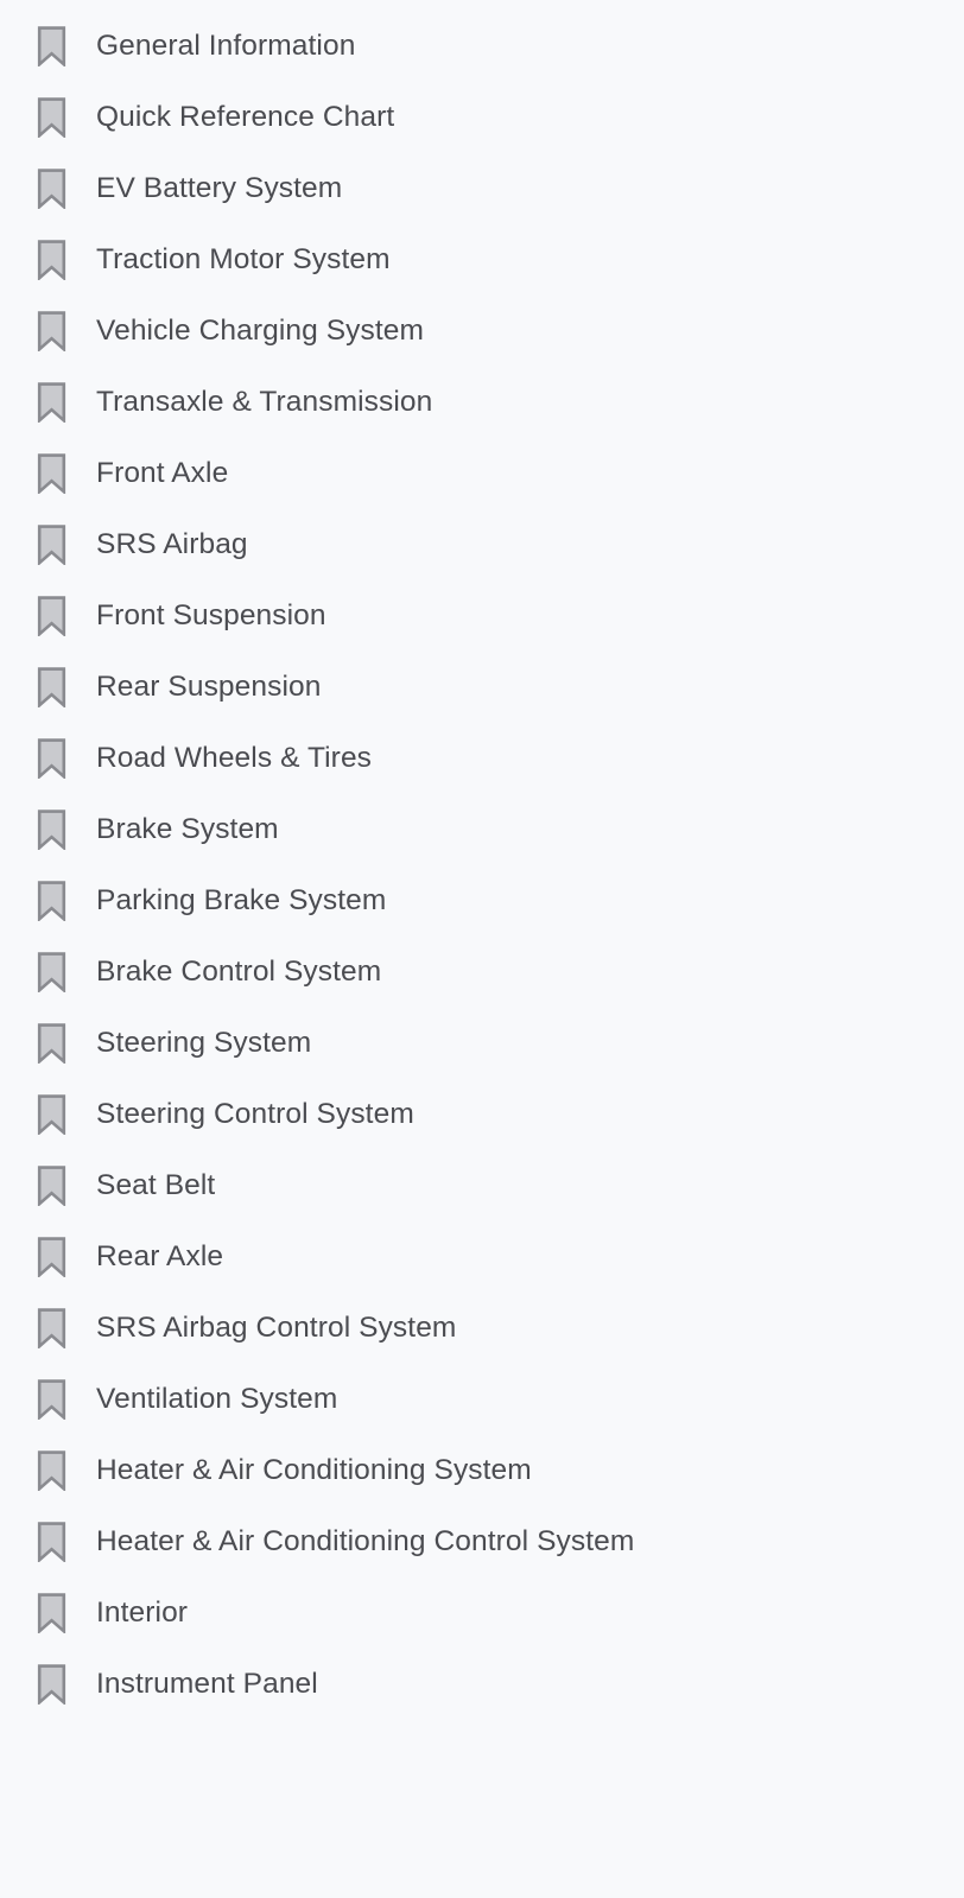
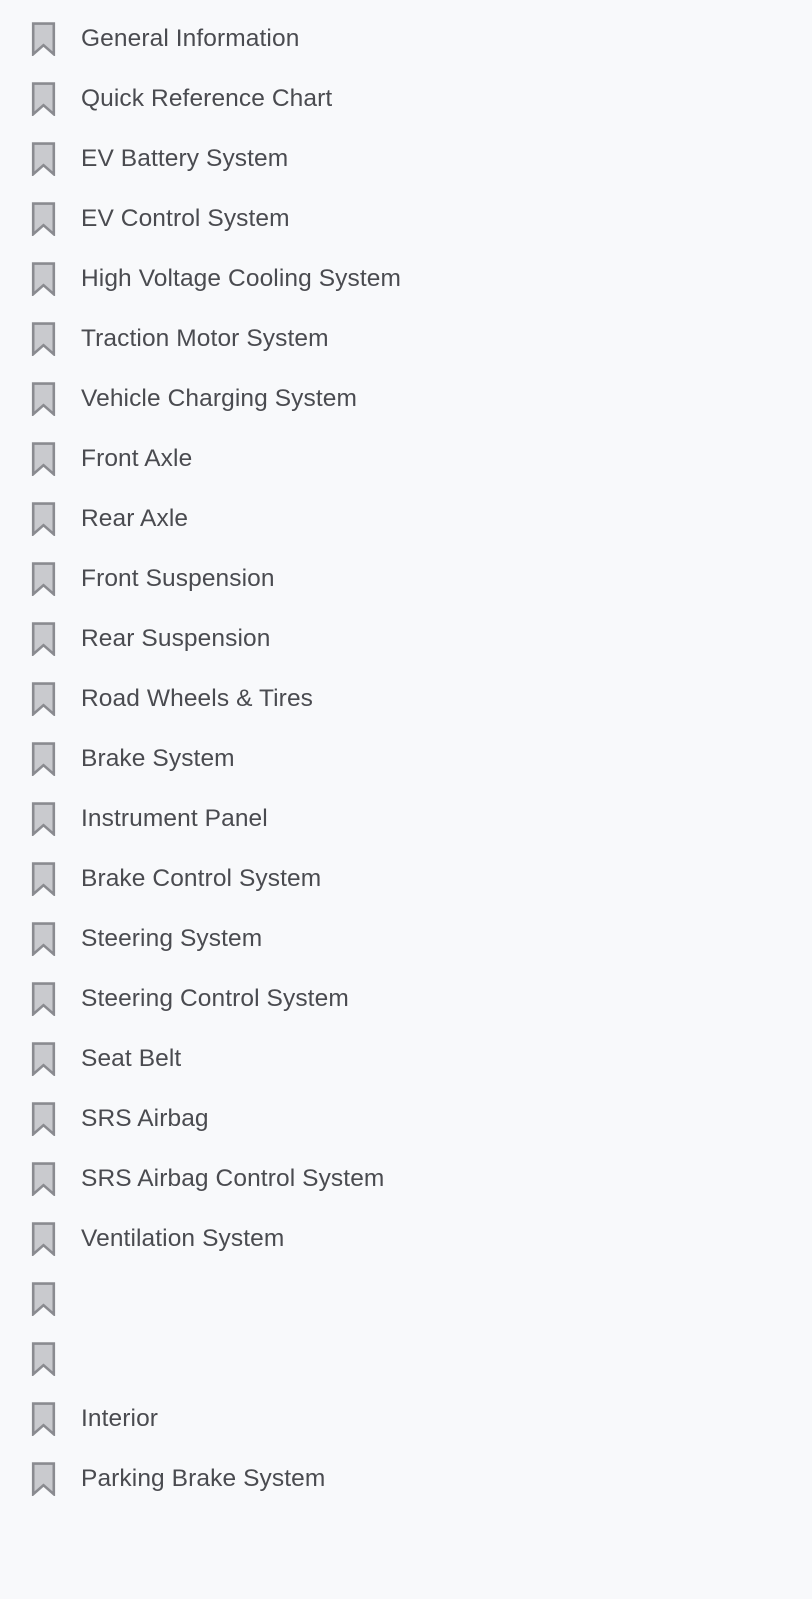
  General Information
  Quick Reference Chart
  EV Battery System
+ EV Control System
+ High Voltage Cooling System
  Traction Motor System
  Vehicle Charging System
- Transaxle & Transmission
  Front Axle
- SRS Airbag
+ Rear Axle
  Front Suspension
  Rear Suspension
  Road Wheels & Tires
  Brake System
- Parking Brake System
+ Instrument Panel
  Brake Control System
  Steering System
  Steering Control System
  Seat Belt
- Rear Axle
+ SRS Airbag
  SRS Airbag Control System
  Ventilation System
- Heater & Air Conditioning System
- Heater & Air Conditioning Control System
  Interior
- Instrument Panel
+ Parking Brake System
